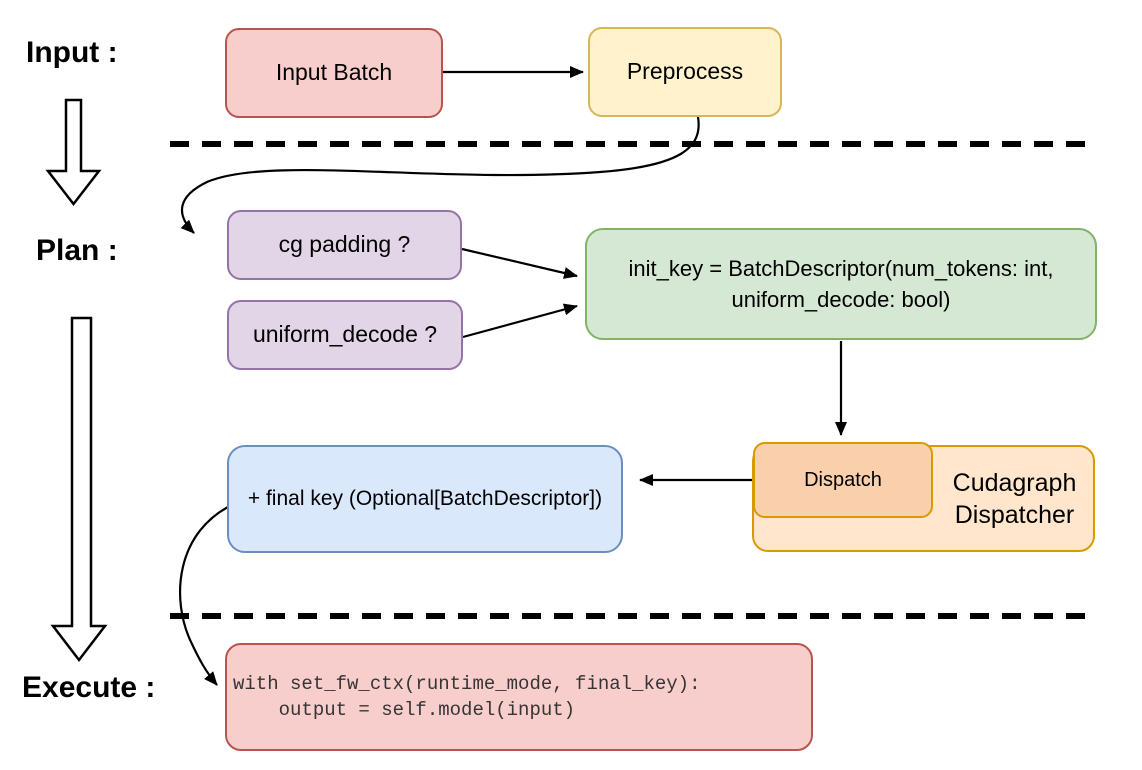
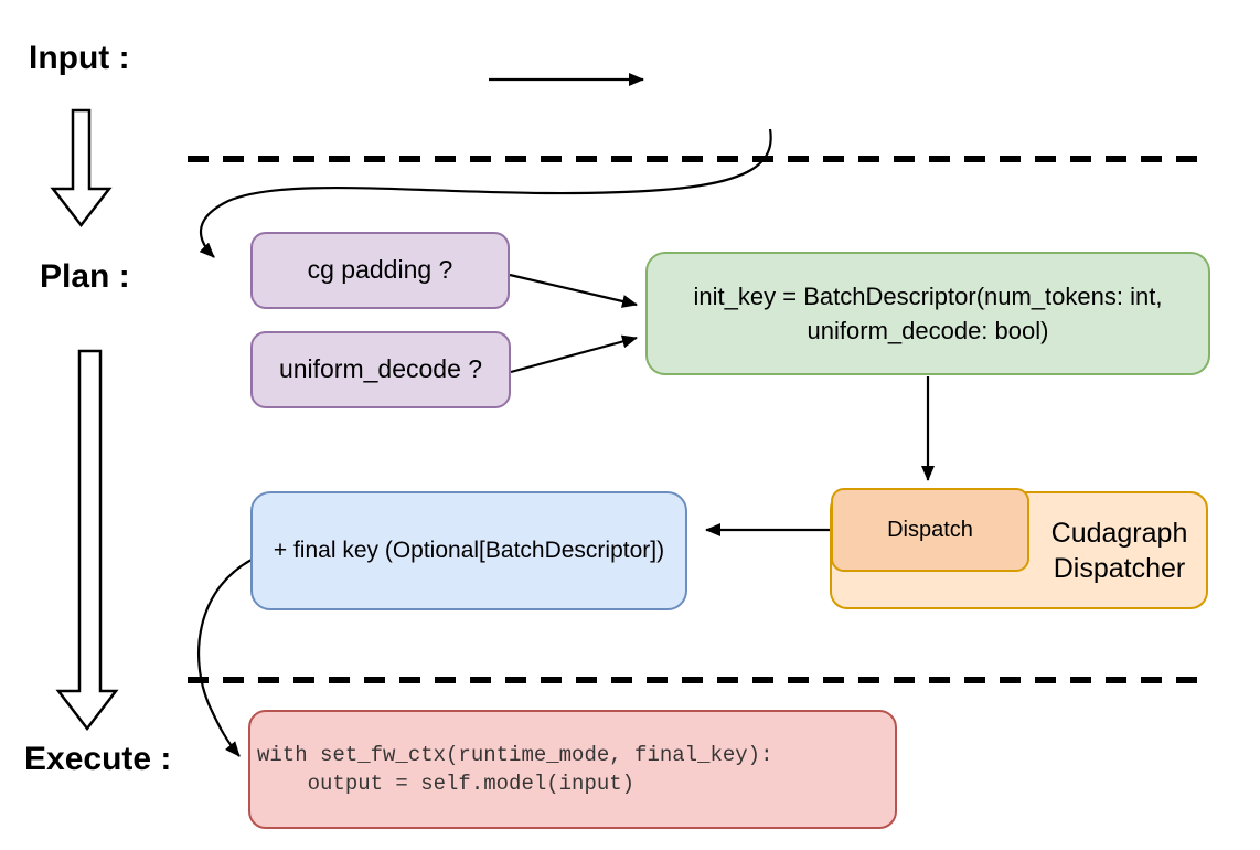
  Input :
  Plan :
  Execute :
- Input Batch
- Preprocess
  cg padding ?
  uniform_decode ?
  init_key = BatchDescriptor(num_tokens: int,
  uniform_decode: bool)
  Cudagraph
  Dispatcher
  Dispatch
  + final key (Optional[BatchDescriptor])
  with set_fw_ctx(runtime_mode, final_key):
  output = self.model(input)
